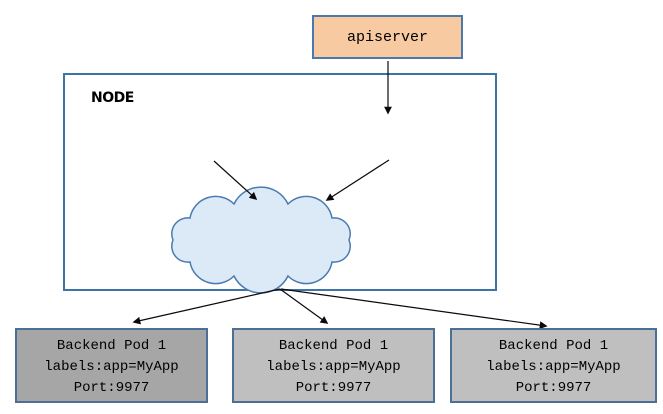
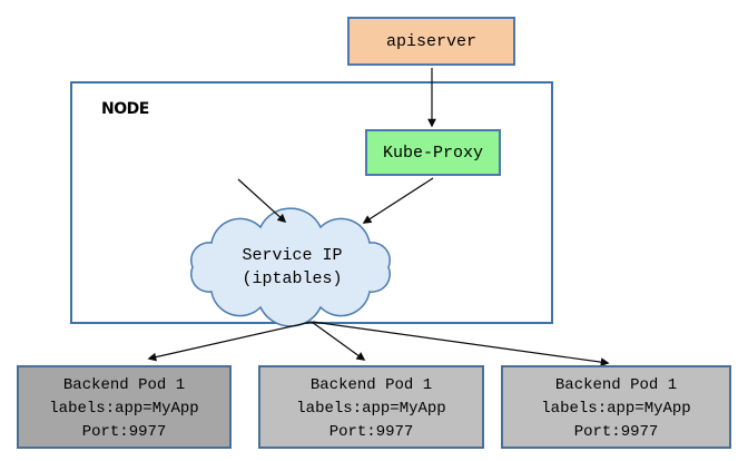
  NODE
  apiserver
+ Kube-Proxy
+ Service IP
+ (iptables)
  Backend Pod 1
  labels:app=MyApp
  Port:9977
  Backend Pod 1
  labels:app=MyApp
  Port:9977
  Backend Pod 1
  labels:app=MyApp
  Port:9977
